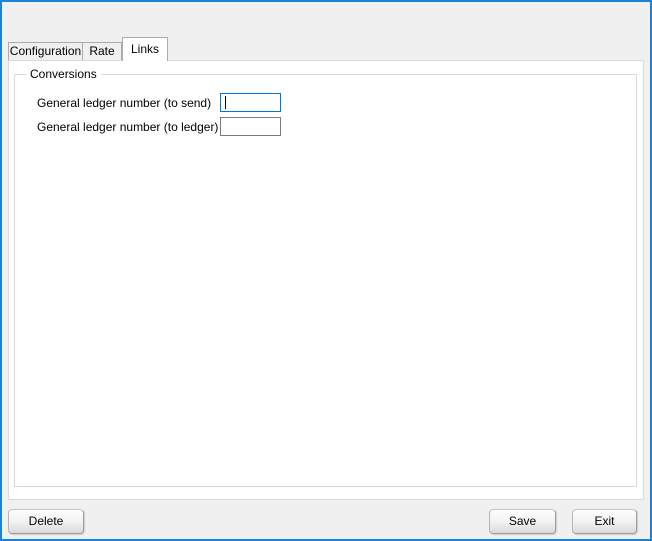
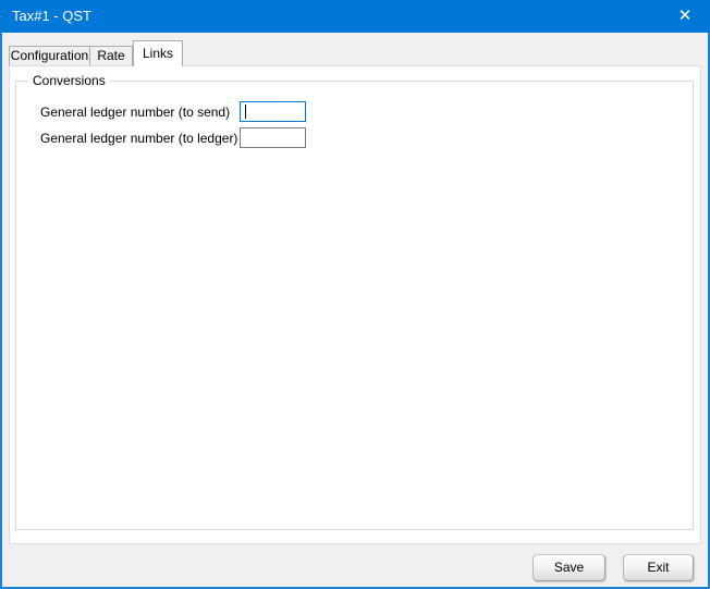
+ Tax#1 - QST
+ ✕
  Configuration
  Rate
  Links
  Conversions
  General ledger number (to send)
  General ledger number (to ledger)
- Delete
  Save
  Exit
